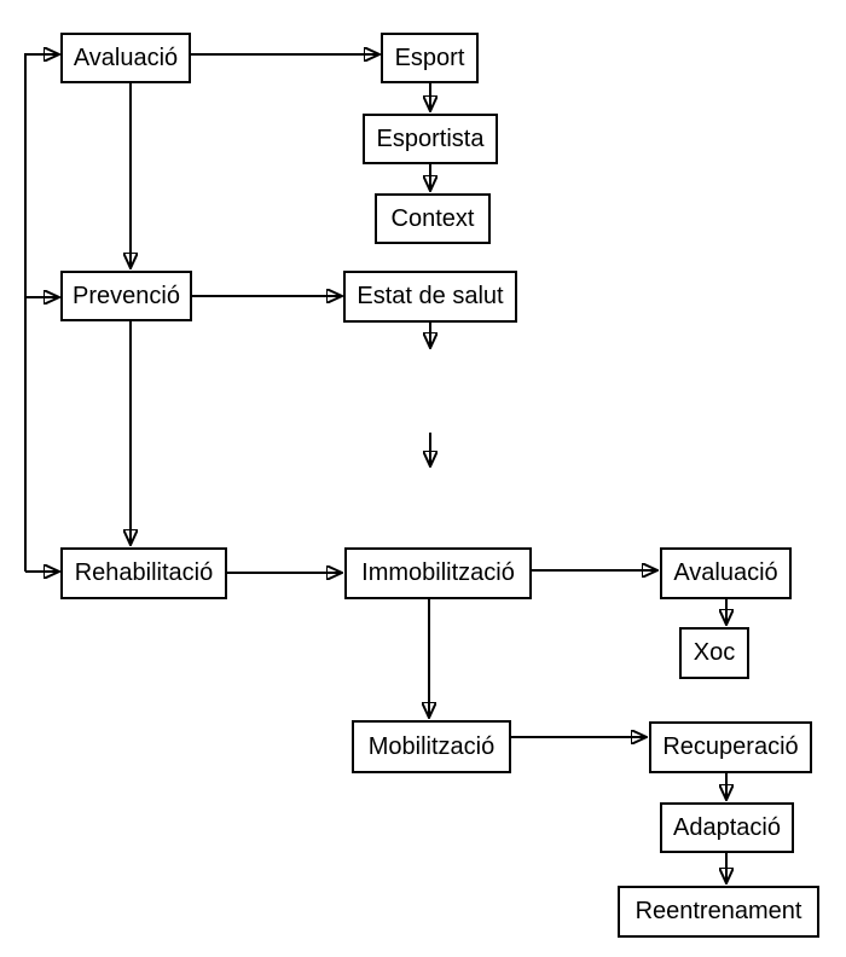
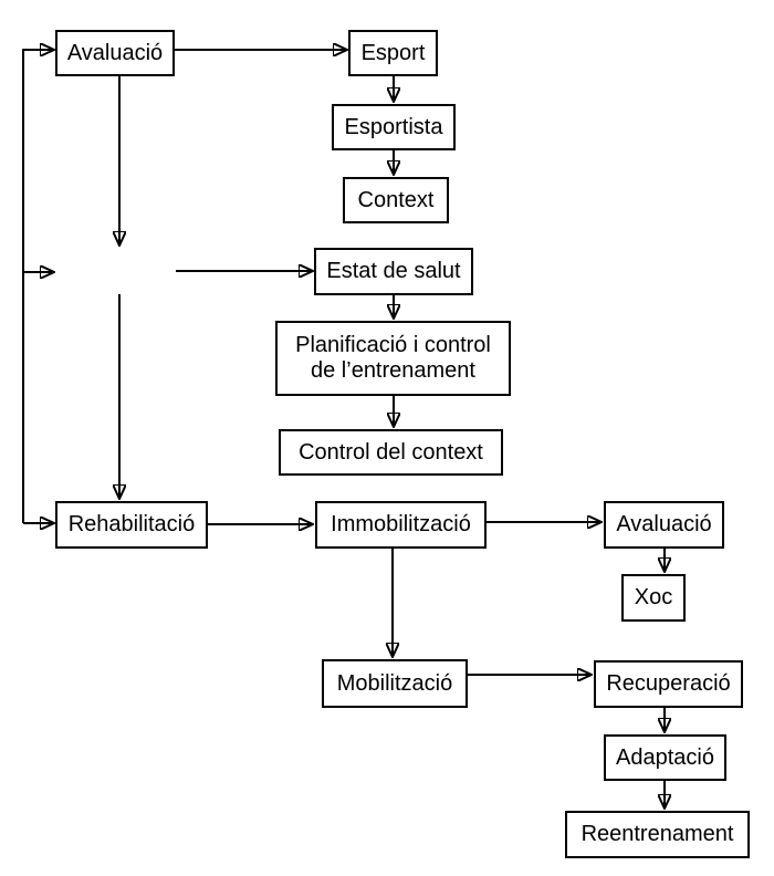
  Avaluació
  Esport
  Esportista
  Context
- Prevenció
  Estat de salut
+ Planificació i control
+ de l’entrenament
+ Control del context
  Rehabilitació
  Immobilització
  Avaluació
  Xoc
  Mobilització
  Recuperació
  Adaptació
  Reentrenament
